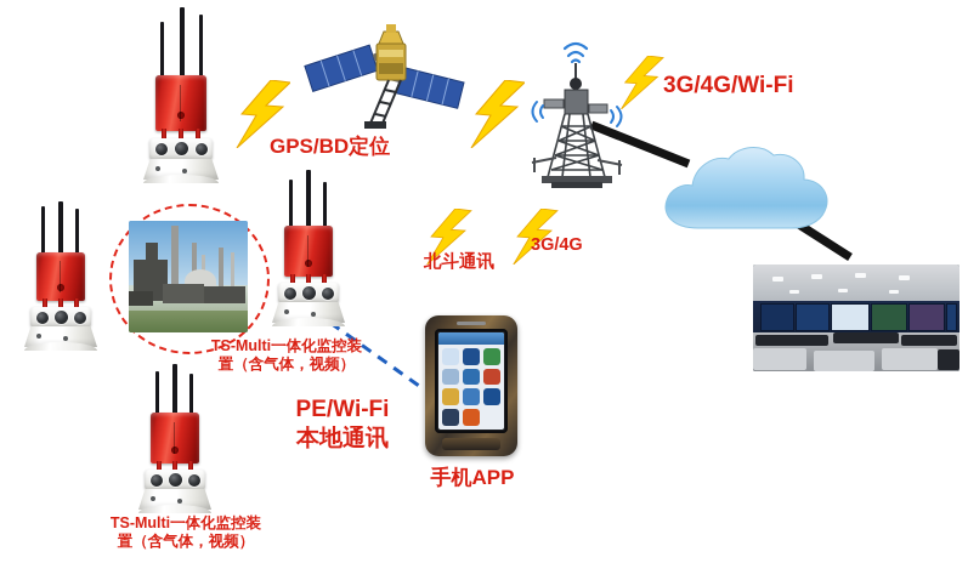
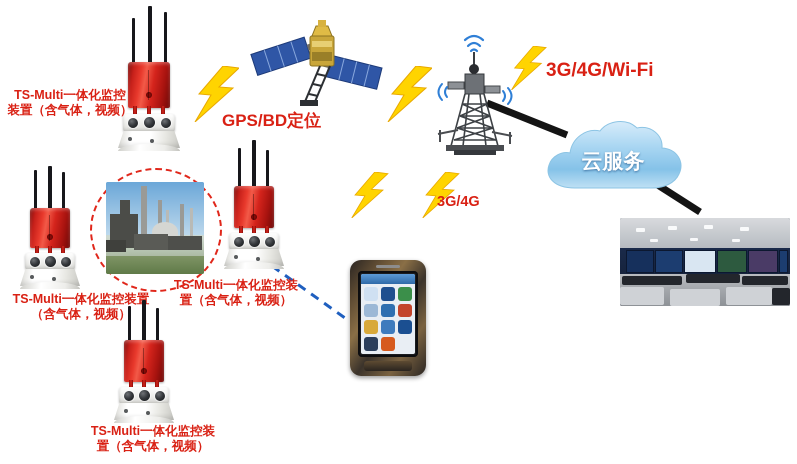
+ 云服务
+ TS-Multi一体化监控
+ 装置（含气体，视频）
+ TS-Multi一体化监控装置
+ （含气体，视频）
  TS-Multi一体化监控装
  置（含气体，视频）
  TS-Multi一体化监控装
  置（含气体，视频）
  GPS/BD定位
- 北斗通讯
  3G/4G
  3G/4G/Wi-Fi
- PE/Wi-Fi
- 本地通讯
- 手机APP
